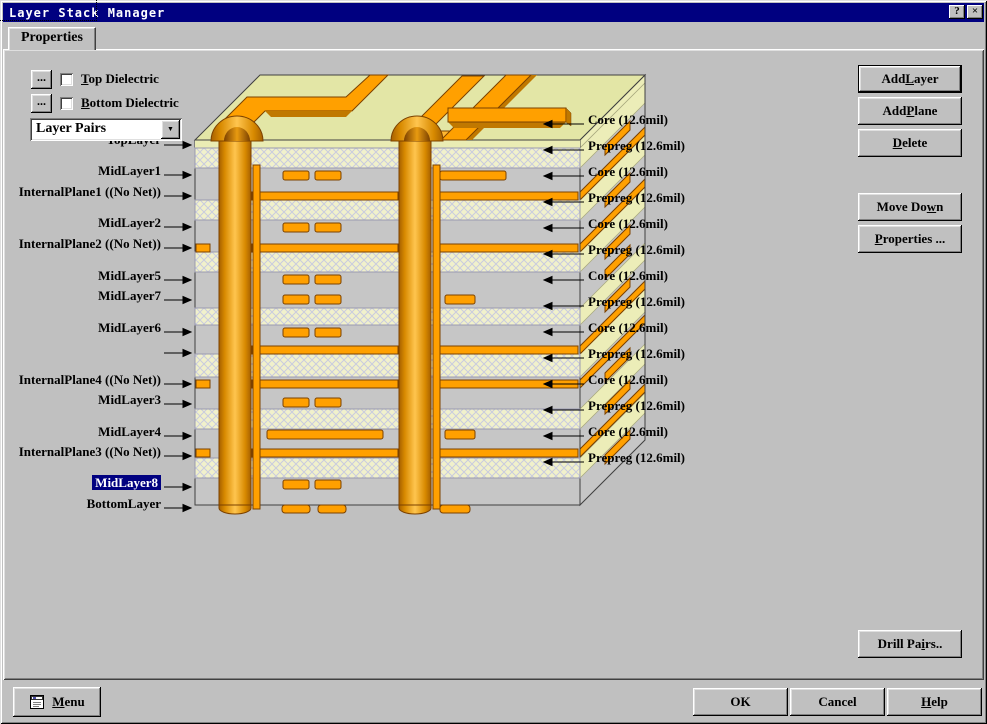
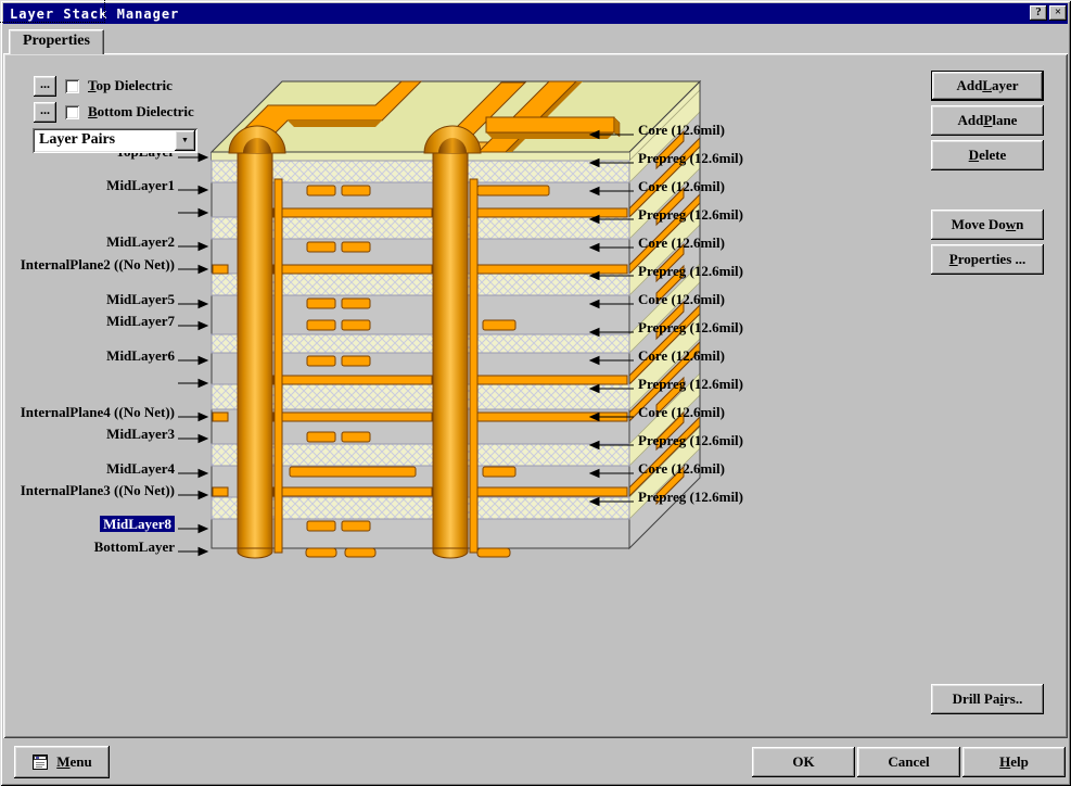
  Layer Stack Manager
  ?
  ×
  Properties
  ...
  Top Dielectric
  ...
  Bottom Dielectric
  Layer Pairs
  ▼
  MidLayer1
- InternalPlane1 ((No Net))
  MidLayer2
  InternalPlane2 ((No Net))
  MidLayer5
  MidLayer7
  MidLayer6
  InternalPlane4 ((No Net))
  MidLayer3
  MidLayer4
  InternalPlane3 ((No Net))
  MidLayer8
  BottomLayer
  Core (12.6mil)
  Prepreg (12.6mil)
  Core (12.6mil)
  Prepreg (12.6mil)
  Core (12.6mil)
  Prepreg (12.6mil)
  Core (12.6mil)
  Prepreg (12.6mil)
  Core (12.6mil)
  Prepreg (12.6mil)
  Core (12.6mil)
  Prepreg (12.6mil)
  Core (12.6mil)
  Prepreg (12.6mil)
  Add
  L
  ayer
  Add
  P
  lane
  D
  elete
  Move Do
  w
  n
  P
  roperties ...
  Drill Pa
  i
  rs..
  Menu
  OK
  Cancel
  H
  elp
